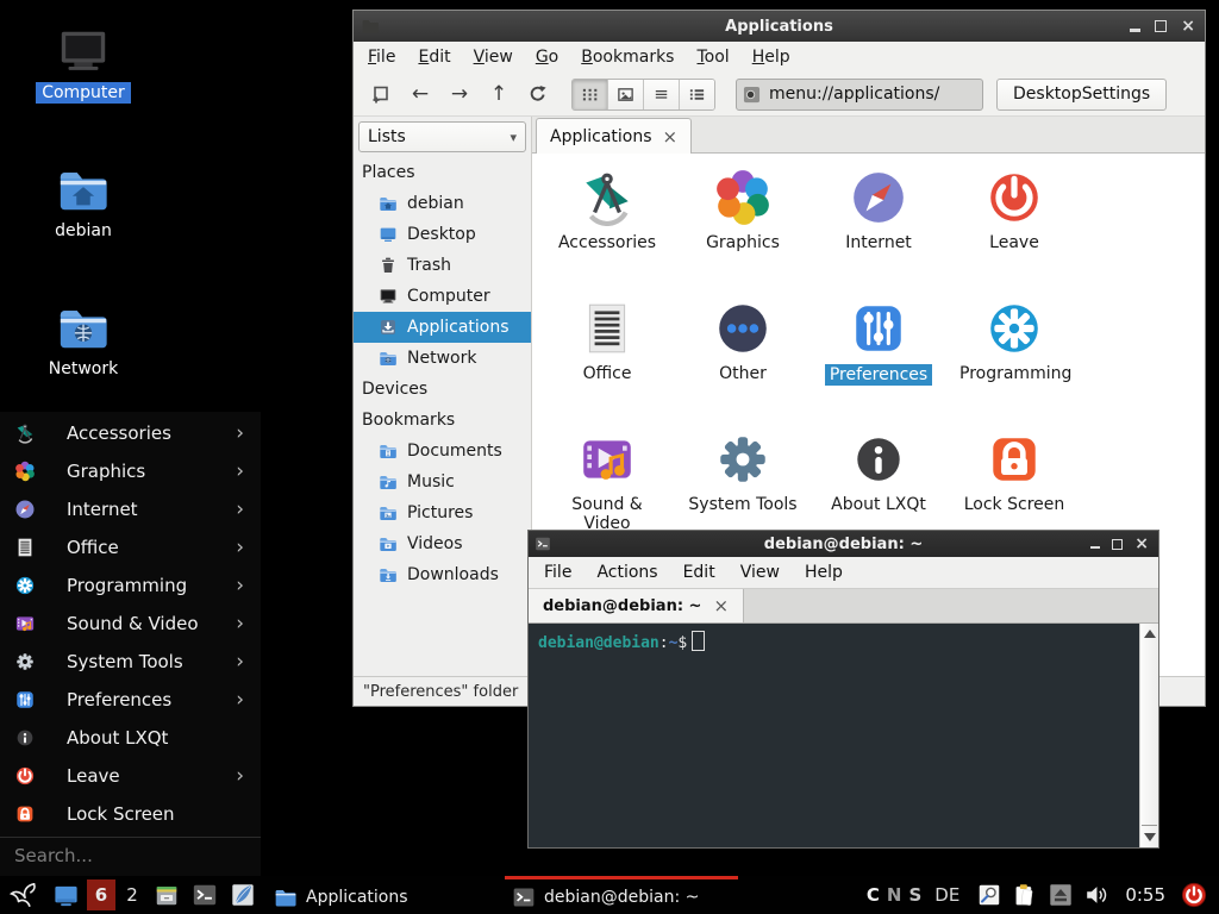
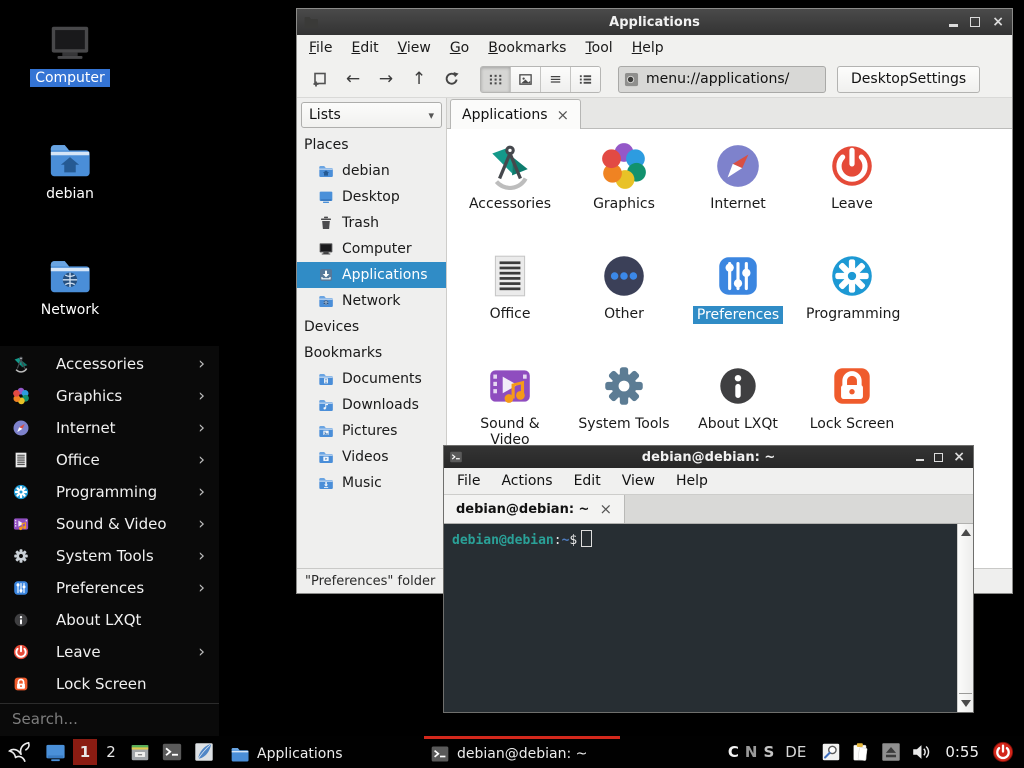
  Computer
  debian
  Network
  Accessories
  ›
  Graphics
  ›
  Internet
  ›
  Office
  ›
  Programming
  ›
  Sound & Video
  ›
  System Tools
  ›
  Preferences
  ›
  About LXQt
  Leave
  ›
  Lock Screen
  Search...
  Applications
  ×
  File
  Edit
  View
  Go
  Bookmarks
  Tool
  Help
  ←
  →
  ↑
  ≡
  menu://applications/
  DesktopSettings
  Lists
  ▾
  Places
  debian
  Desktop
  Trash
  Computer
  Applications
  Network
  Devices
  Bookmarks
  Documents
- Music
+ Downloads
  Pictures
  Videos
- Downloads
+ Music
  Applications
  ×
  Accessories
  Graphics
  Internet
  Leave
  Office
  Other
  Preferences
  Programming
  Sound & Video
  System Tools
  About LXQt
  Lock Screen
  "Preferences" folder
  debian@debian: ~
  ×
  File
  Actions
  Edit
  View
  Help
  debian@debian: ~
  ×
  debian@debian:~$
- 6
+ 1
  2
  Applications
  debian@debian: ~
  C
  N
  S
  DE
  0:55
